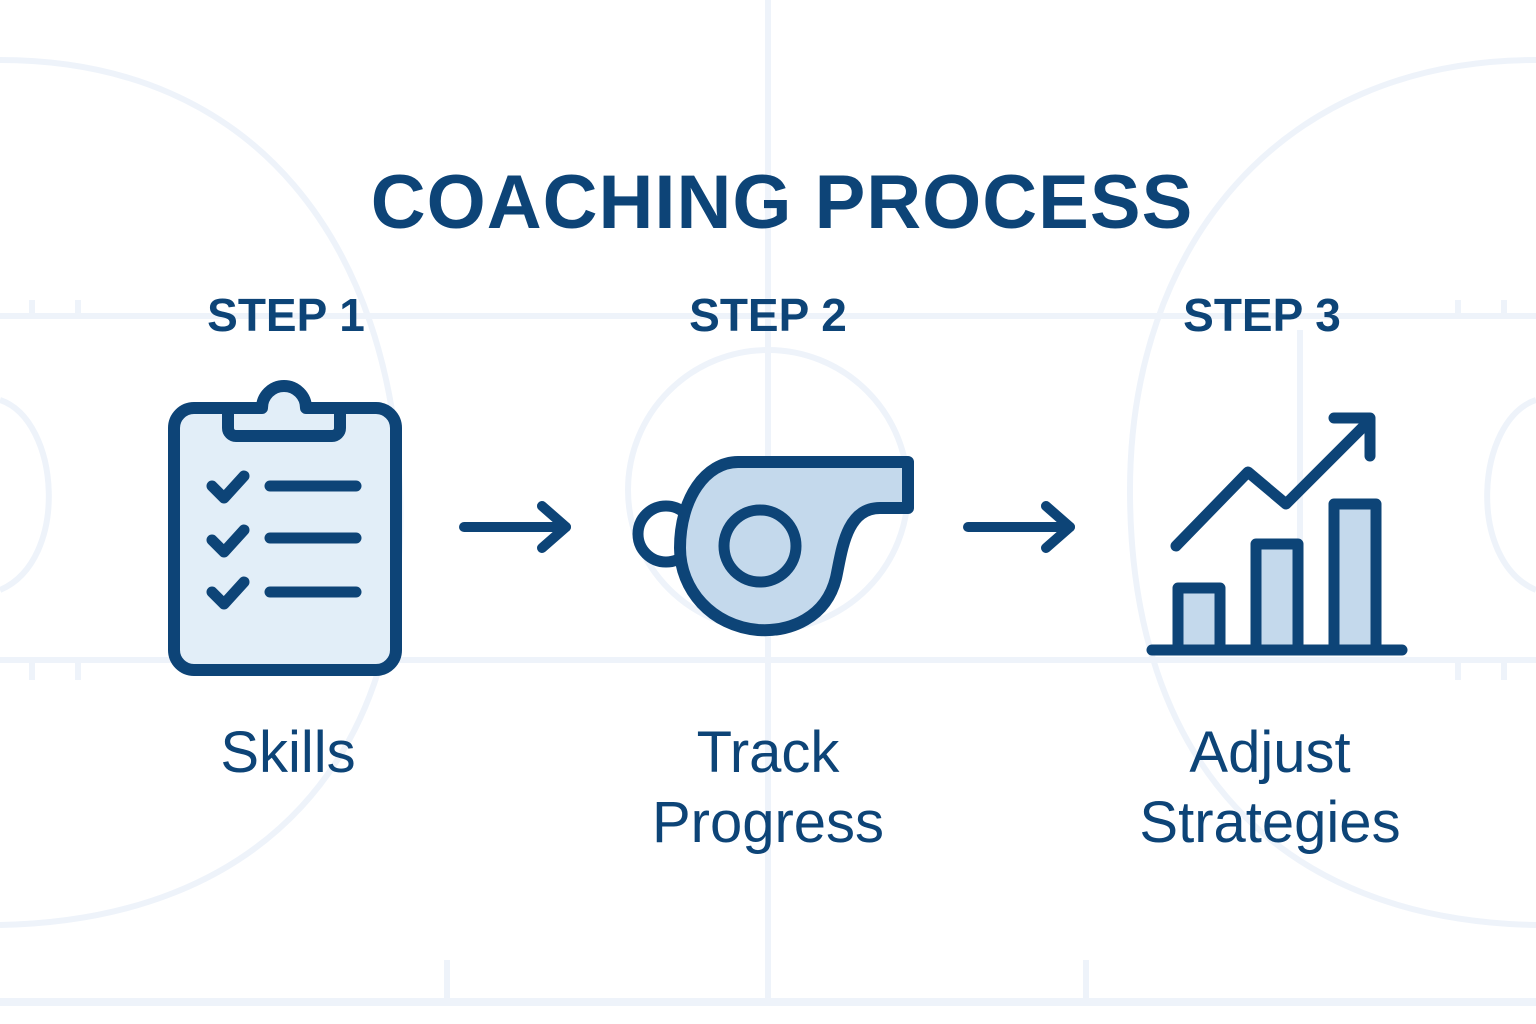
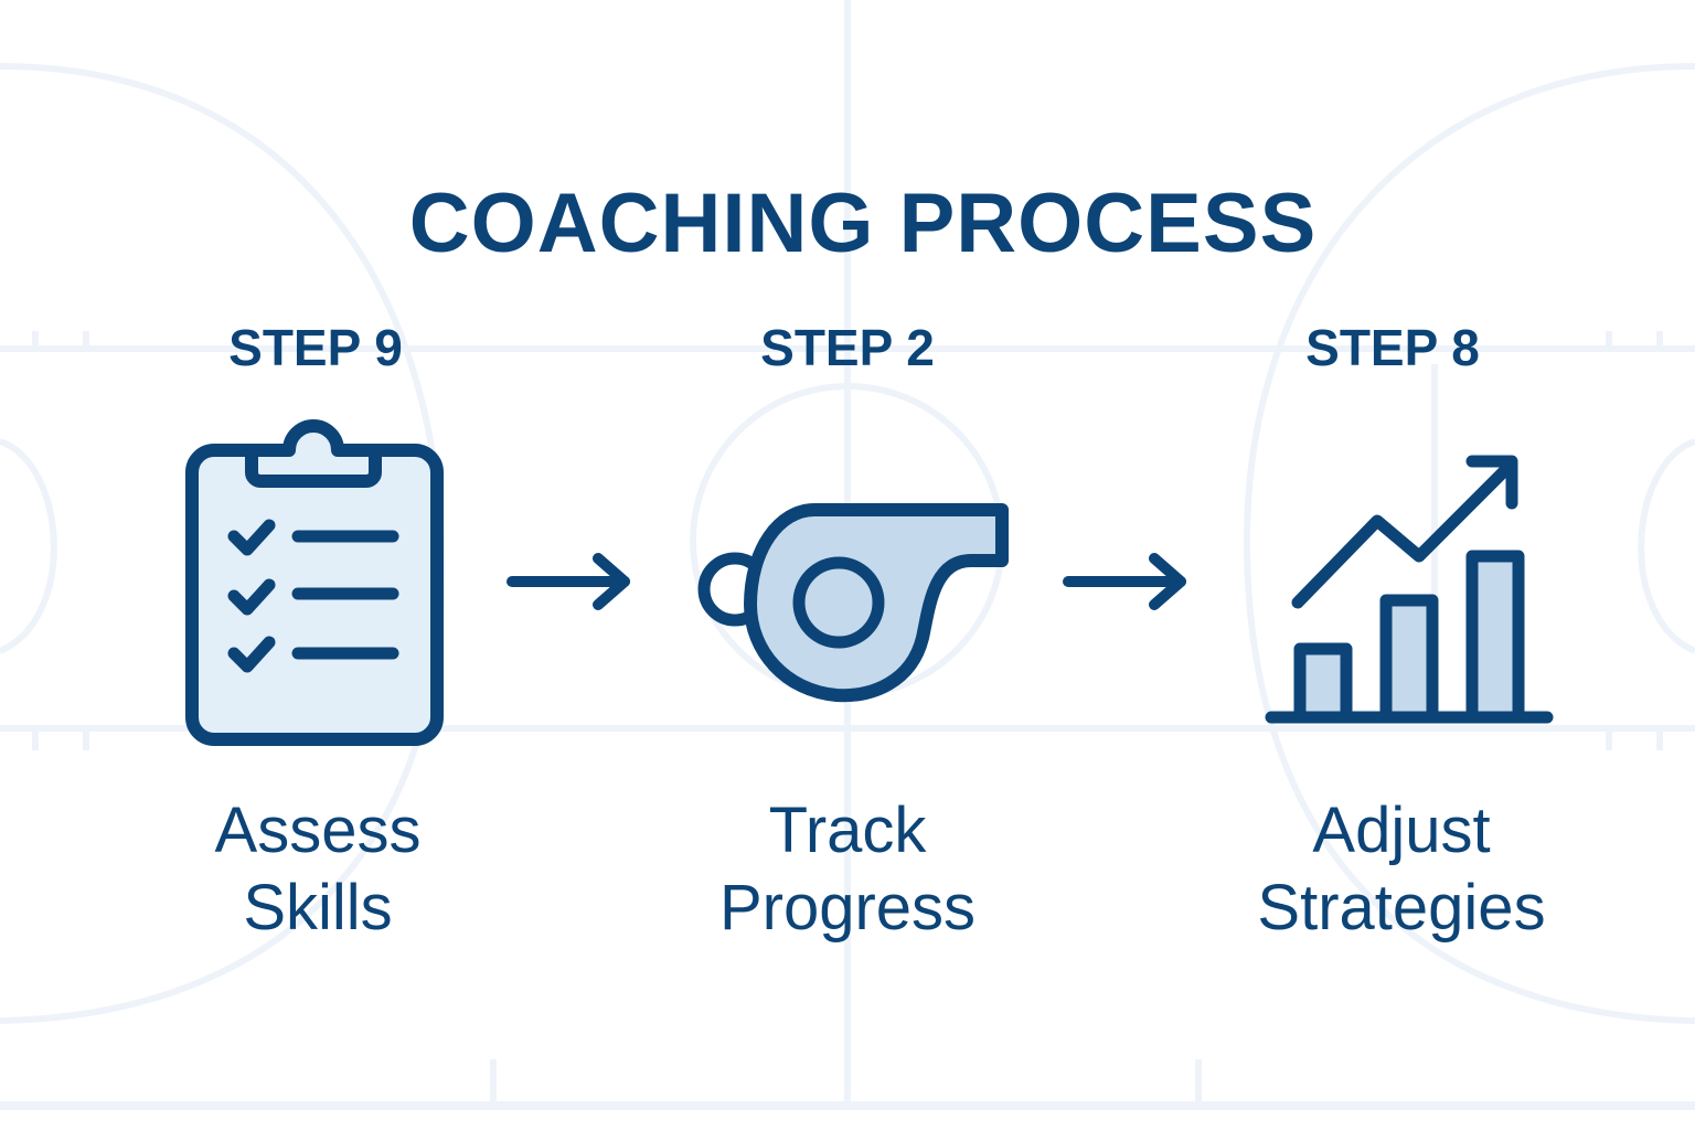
  COACHING PROCESS
- STEP 1
+ STEP 9
+ Assess
  Skills
  STEP 2
  Track
  Progress
- STEP 3
+ STEP 8
  Adjust
  Strategies
